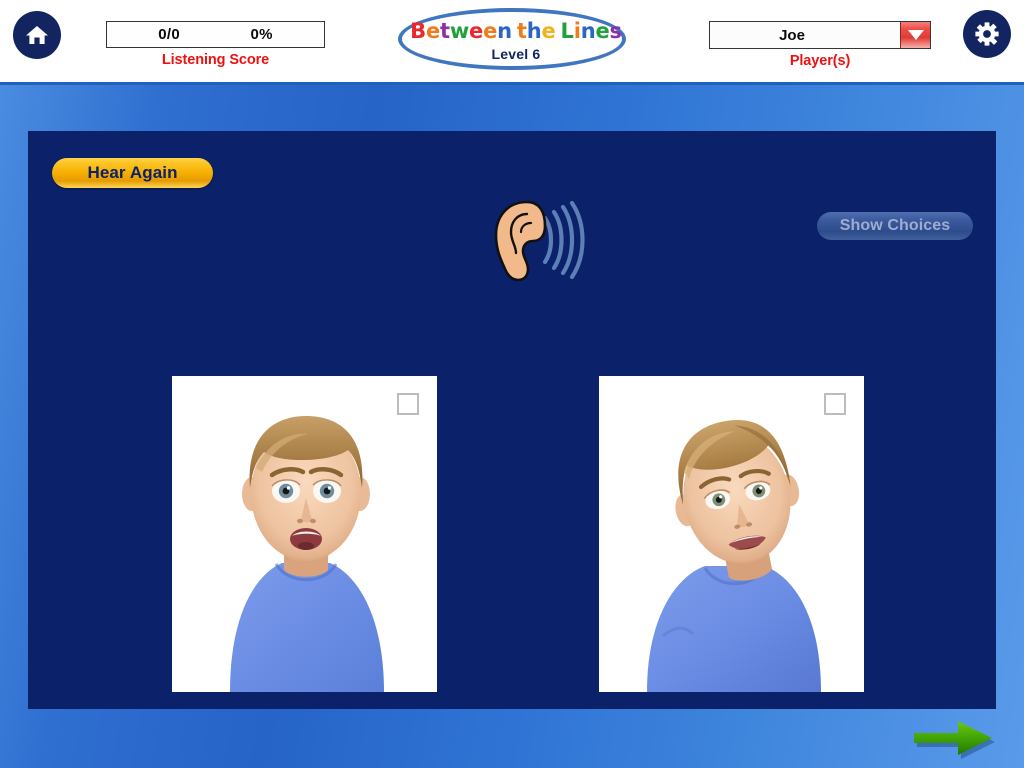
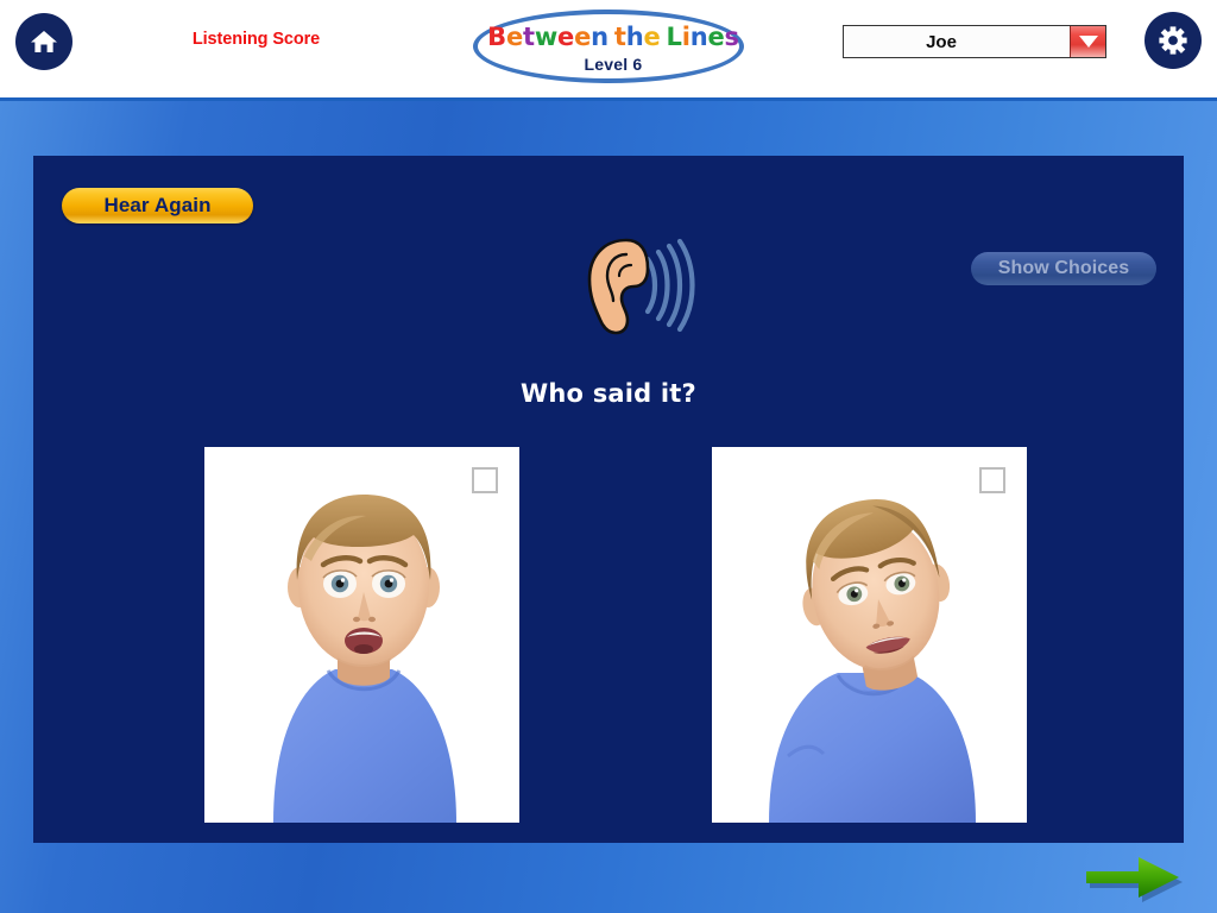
- 0/0
- 0%
  Listening Score
  Between the Lines
  Level 6
  Joe
- Player(s)
  Hear Again
  Show Choices
+ Who said it?
